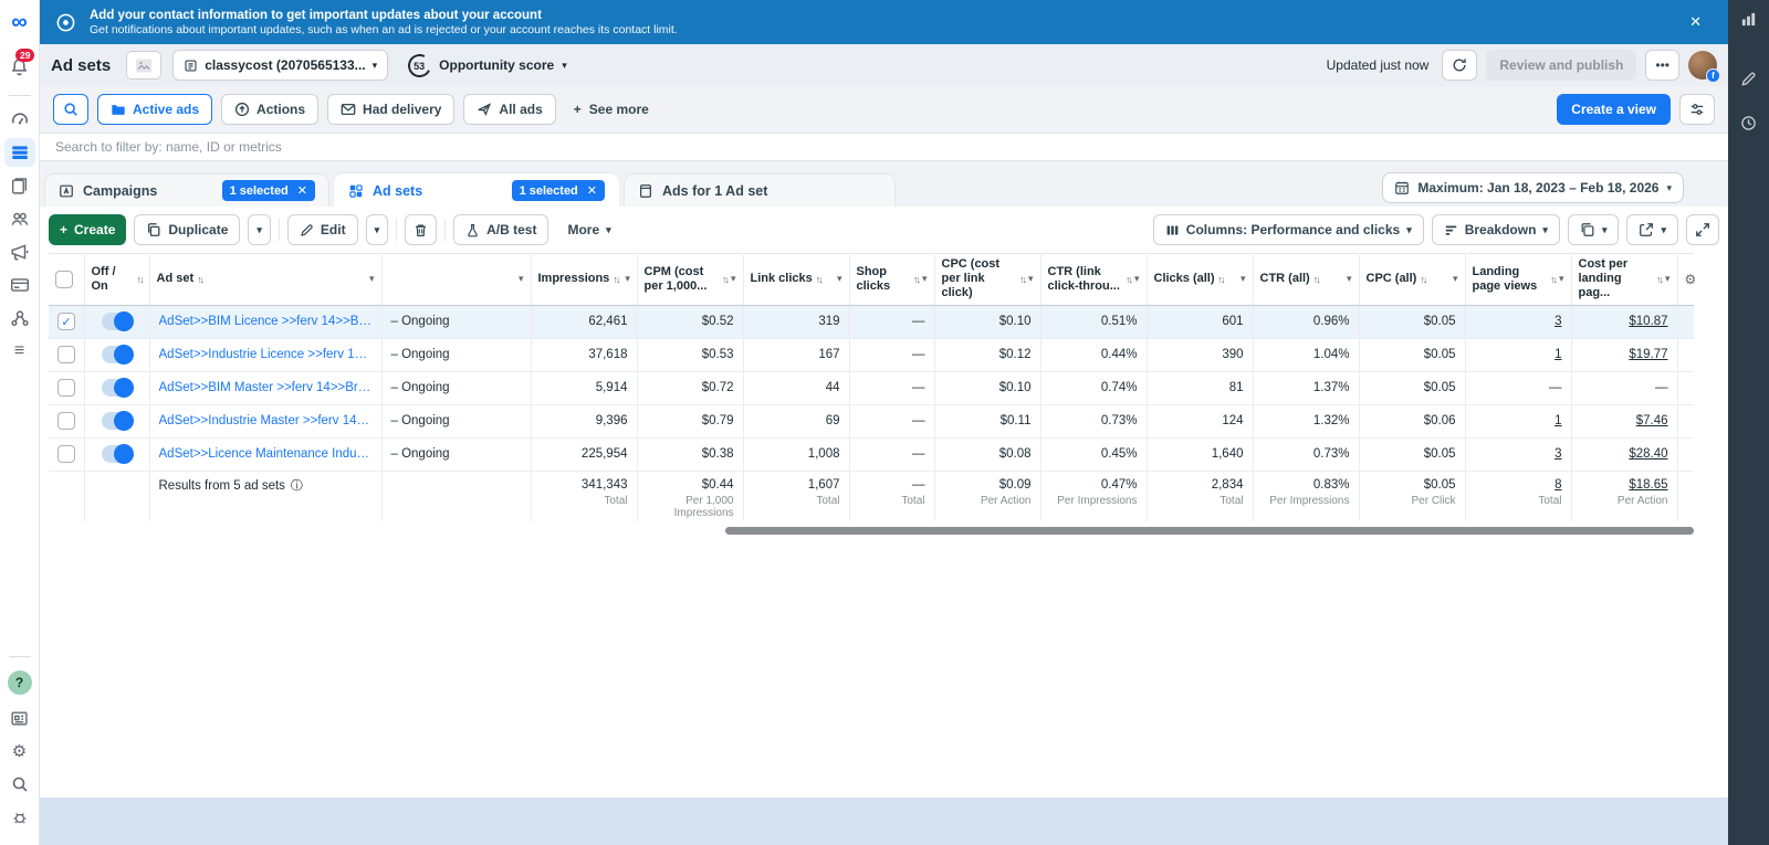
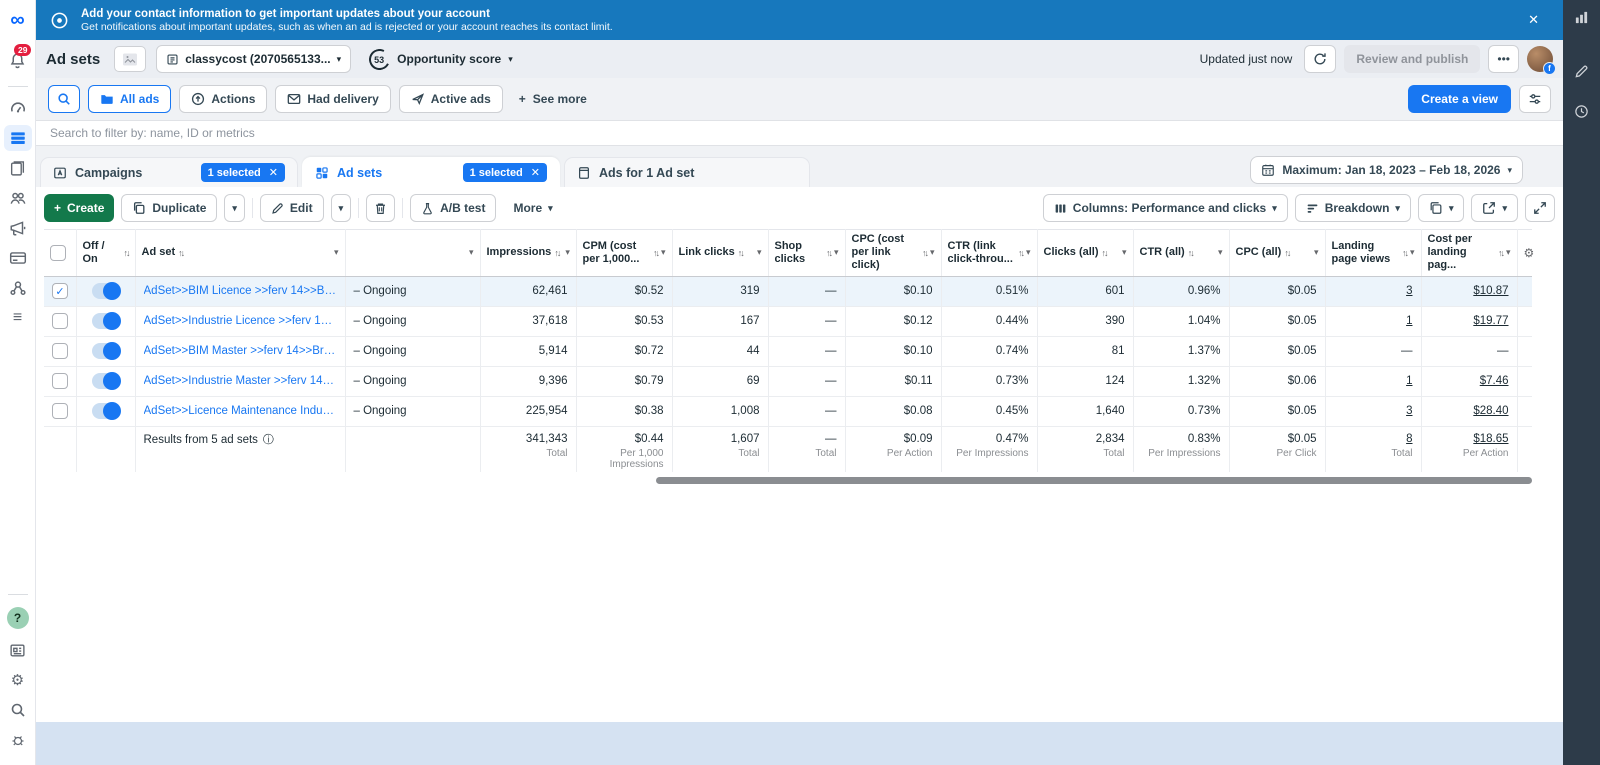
  ∞
  29
  ≡
  ?
  ⚙
  Add your contact information to get important updates about your account
  Get notifications about important updates, such as when an ad is rejected or your account reaches its contact limit.
  ✕
  Ad sets
  classycost (2070565133...
  ▾
  Opportunity score
  ▾
  Updated just now
  Review and publish
  •••
  f
- Active ads
+ All ads
  Actions
  Had delivery
- All ads
+ Active ads
  +
  See more
  Create a view
  Search to filter by: name, ID or metrics
  Campaigns
  1 selected
  ✕
  Ad sets
  1 selected
  ✕
  Ads for 1 Ad set
  Maximum: Jan 18, 2023 – Feb 18, 2026
  ▾
  +
  Create
  Duplicate
  ▾
  Edit
  ▾
  A/B test
  More
  ▾
  Columns: Performance and clicks
  ▾
  Breakdown
  ▾
  ▾
  ▾
  	Off / On↑↓	Ad set ↑↓ ▾	▾	Impressions ↑↓ ▾	CPM (cost per 1,000...↑↓ ▾	Link clicks ↑↓ ▾	Shop clicks↑↓ ▾	CPC (cost per link click)↑↓ ▾	CTR (link click-throu...↑↓ ▾	Clicks (all) ↑↓ ▾	CTR (all) ↑↓ ▾	CPC (all) ↑↓ ▾	Landing page views↑↓ ▾	Cost per landing pag...↑↓ ▾	⚙
  ✓		AdSet>>BIM Licence >>ferv 14>>Bro	– Ongoing	62,461	$0.52	319	—	$0.10	0.51%	601	0.96%	$0.05	3	$10.87
  		AdSet>>Industrie Licence >>ferv 14>	– Ongoing	37,618	$0.53	167	—	$0.12	0.44%	390	1.04%	$0.05	1	$19.77
  		AdSet>>BIM Master >>ferv 14>>Broa	– Ongoing	5,914	$0.72	44	—	$0.10	0.74%	81	1.37%	$0.05	—	—
  		AdSet>>Industrie Master >>ferv 14>>	– Ongoing	9,396	$0.79	69	—	$0.11	0.73%	124	1.32%	$0.06	1	$7.46
  		AdSet>>Licence Maintenance Industr	– Ongoing	225,954	$0.38	1,008	—	$0.08	0.45%	1,640	0.73%	$0.05	3	$28.40
  		Results from 5 ad sets ⓘ		341,343Total	$0.44Per 1,000 Impressions	1,607Total	—Total	$0.09Per Action	0.47%Per Impressions	2,834Total	0.83%Per Impressions	$0.05Per Click	8Total	$18.65Per Action
